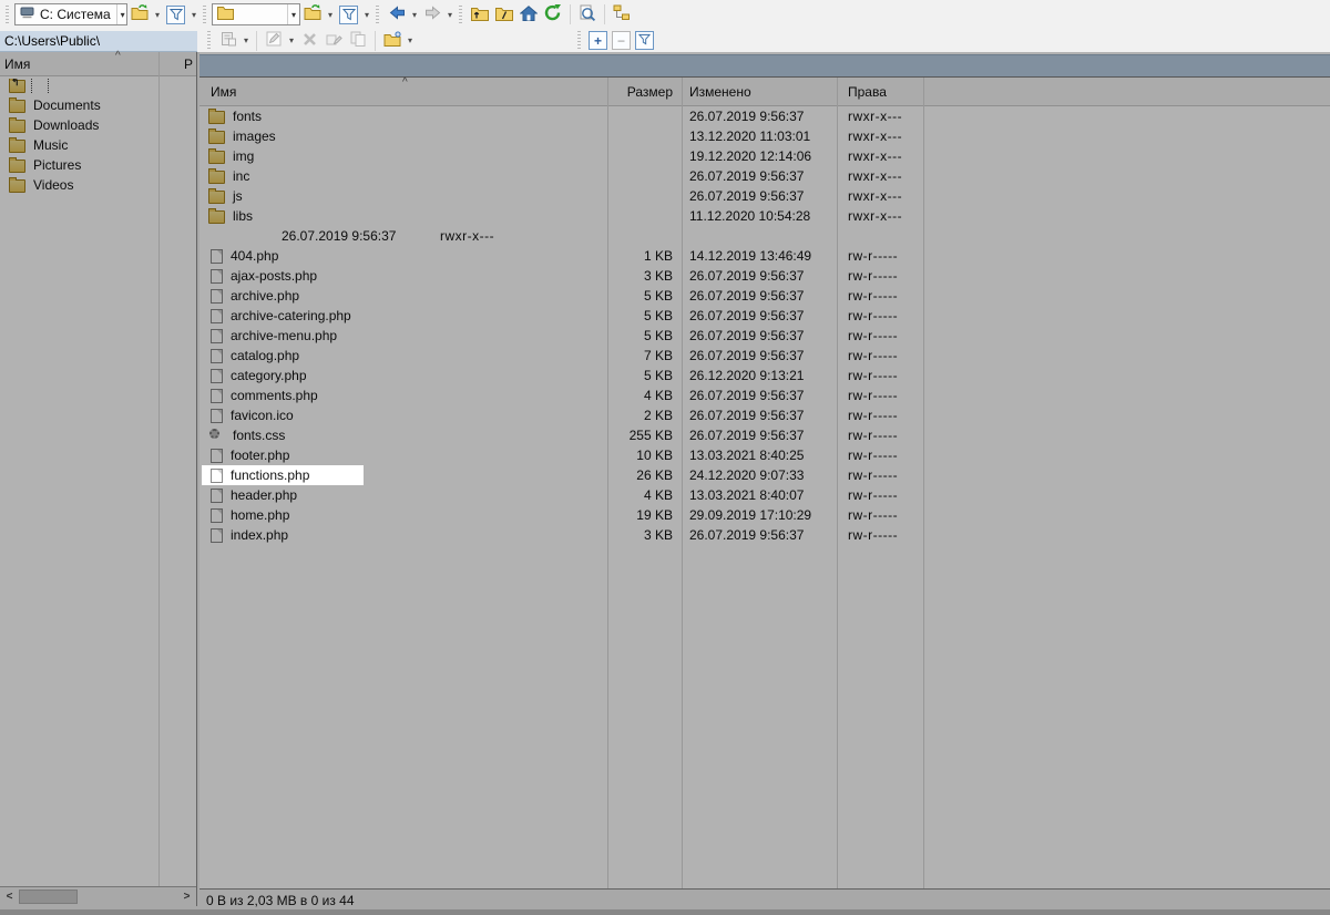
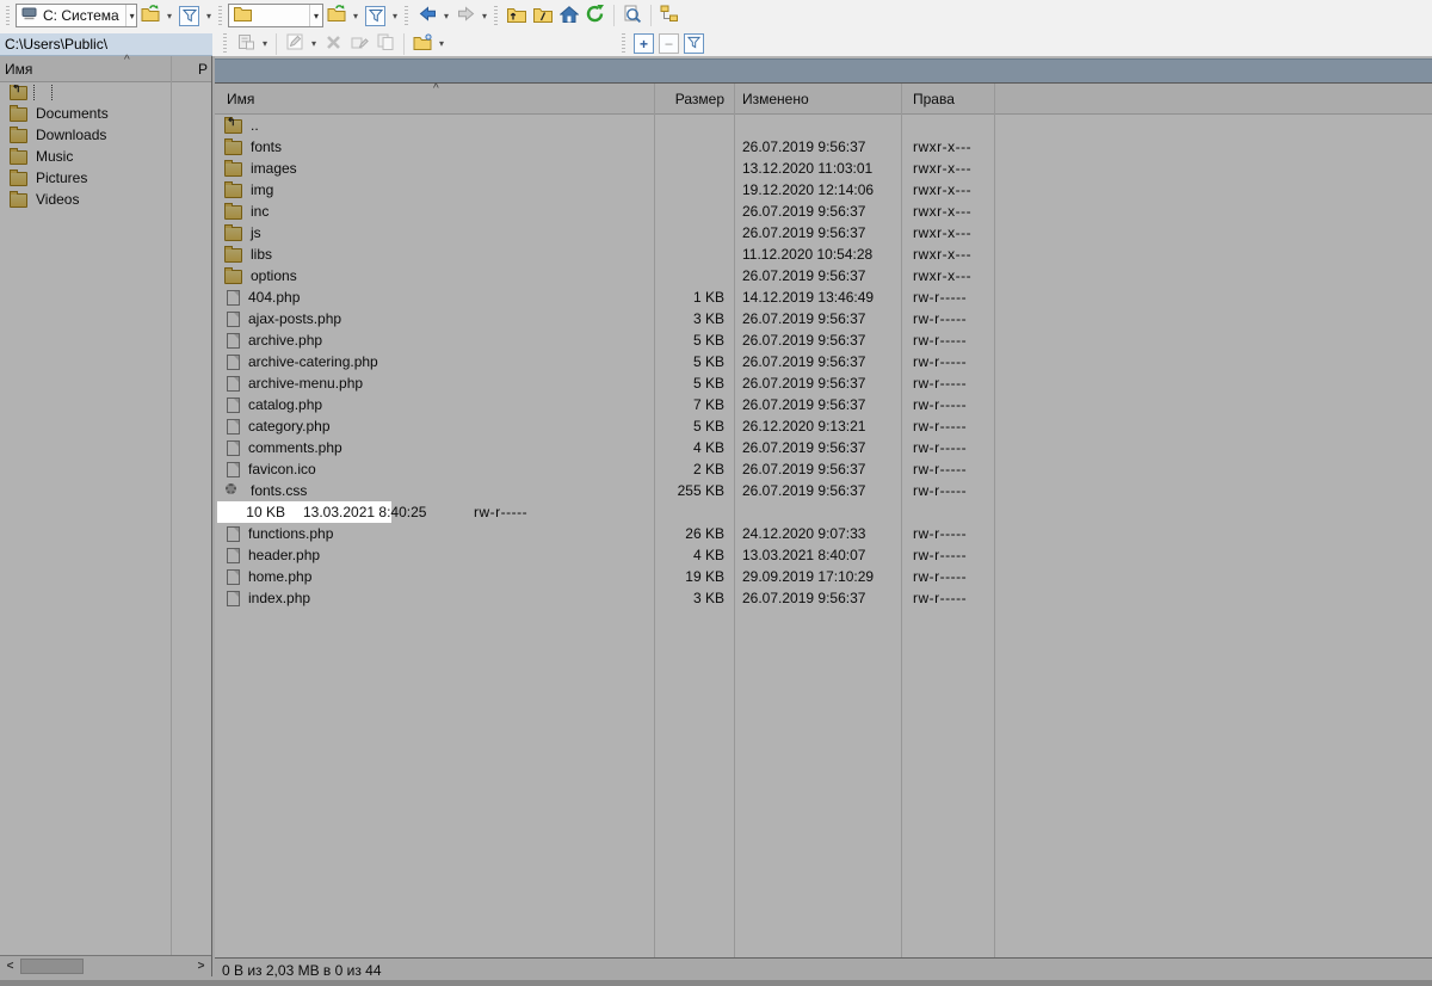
  C: Система
  ▾
  ▾
  ▾
  ▾
  ▾
  ▾
  ▾
  ▾
  C:\Users\Public\
  ▾
  ▾
  ▾
  +
  −
  ^
  Имя
  Р
  Documents
  Downloads
  Music
  Pictures
  Videos
  <
  >
  ^
  Имя
  Размер
  Изменено
  Права
+ ..
  fonts
  26.07.2019 9:56:37
  rwxr-x---
  images
  13.12.2020 11:03:01
  rwxr-x---
  img
  19.12.2020 12:14:06
  rwxr-x---
  inc
  26.07.2019 9:56:37
  rwxr-x---
  js
  26.07.2019 9:56:37
  rwxr-x---
  libs
  11.12.2020 10:54:28
  rwxr-x---
+ options
  26.07.2019 9:56:37
  rwxr-x---
  404.php
  1 KB
  14.12.2019 13:46:49
  rw-r-----
  ajax-posts.php
  3 KB
  26.07.2019 9:56:37
  rw-r-----
  archive.php
  5 KB
  26.07.2019 9:56:37
  rw-r-----
  archive-catering.php
  5 KB
  26.07.2019 9:56:37
  rw-r-----
  archive-menu.php
  5 KB
  26.07.2019 9:56:37
  rw-r-----
  catalog.php
  7 KB
  26.07.2019 9:56:37
  rw-r-----
  category.php
  5 KB
  26.12.2020 9:13:21
  rw-r-----
  comments.php
  4 KB
  26.07.2019 9:56:37
  rw-r-----
  favicon.ico
  2 KB
  26.07.2019 9:56:37
  rw-r-----
  fonts.css
  255 KB
  26.07.2019 9:56:37
  rw-r-----
- footer.php
  10 KB
  13.03.2021 8:40:25
  rw-r-----
  functions.php
  26 KB
  24.12.2020 9:07:33
  rw-r-----
  header.php
  4 KB
  13.03.2021 8:40:07
  rw-r-----
  home.php
  19 KB
  29.09.2019 17:10:29
  rw-r-----
  index.php
  3 KB
  26.07.2019 9:56:37
  rw-r-----
  0 В из 2,03 МВ в 0 из 44
